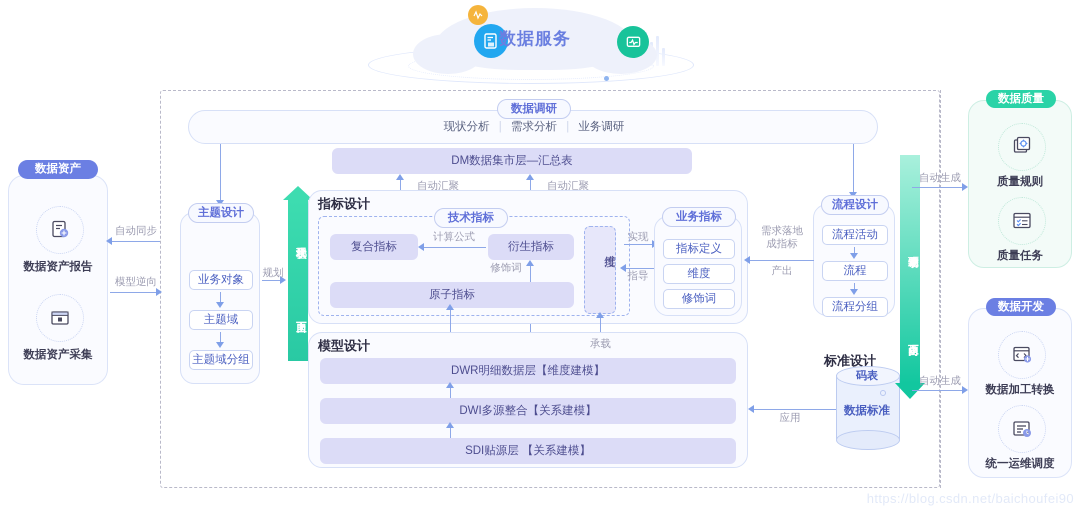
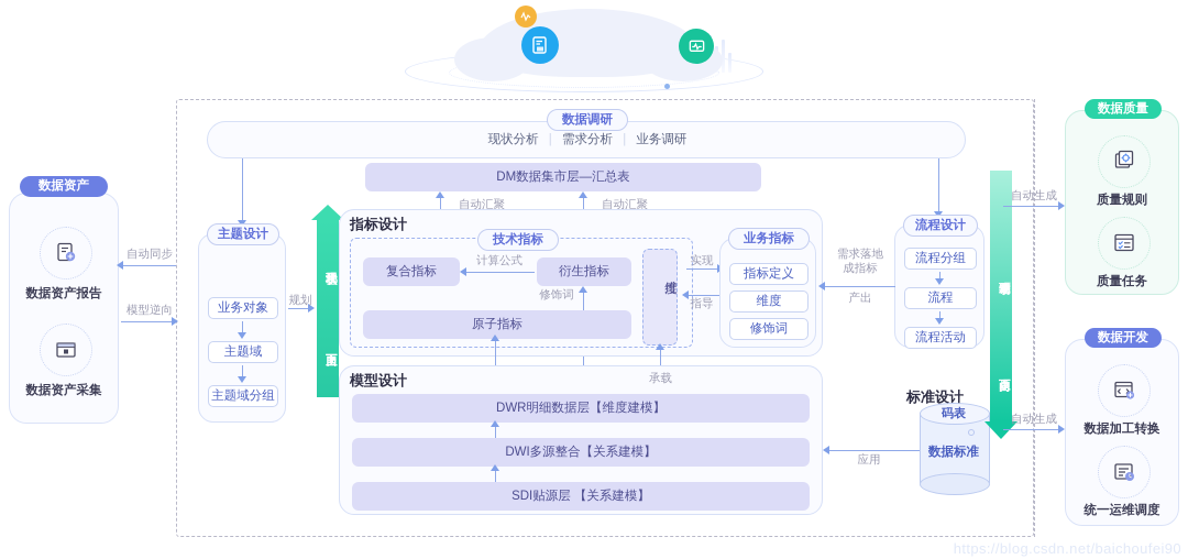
- 数据服务
  数据资产报告
  数据资产采集
  数据资产
  自动同步
  模型逆向
  现状分析 | 需求分析 | 业务调研
  数据调研
  DM数据集市层—汇总表
  自动汇聚
  自动汇聚
  业务对象
  主题域
  主题域分组
  主题设计
  规划
  指标设计
  技术指标
  复合指标
  衍生指标
  原子指标
  计算公式
  修饰词
  实现
  指导
  指标定义
  维度
  修饰词
  业务指标
- 流程活动
+ 流程分组
  流程
- 流程分组
+ 流程活动
  流程设计
  需求落地
  成指标
  产出
  模型设计
  承载
  DWR明细数据层【维度建模】
  DWI多源整合【关系建模】
  SDI贴源层 【关系建模】
  标准设计
  码表
  数据标准
  应用
  质量规则
  质量任务
  数据质量
  自动生成
  数据加工转换
  统一运维调度
  数据开发
  自动生成
  https://blog.csdn.net/baichoufei90
